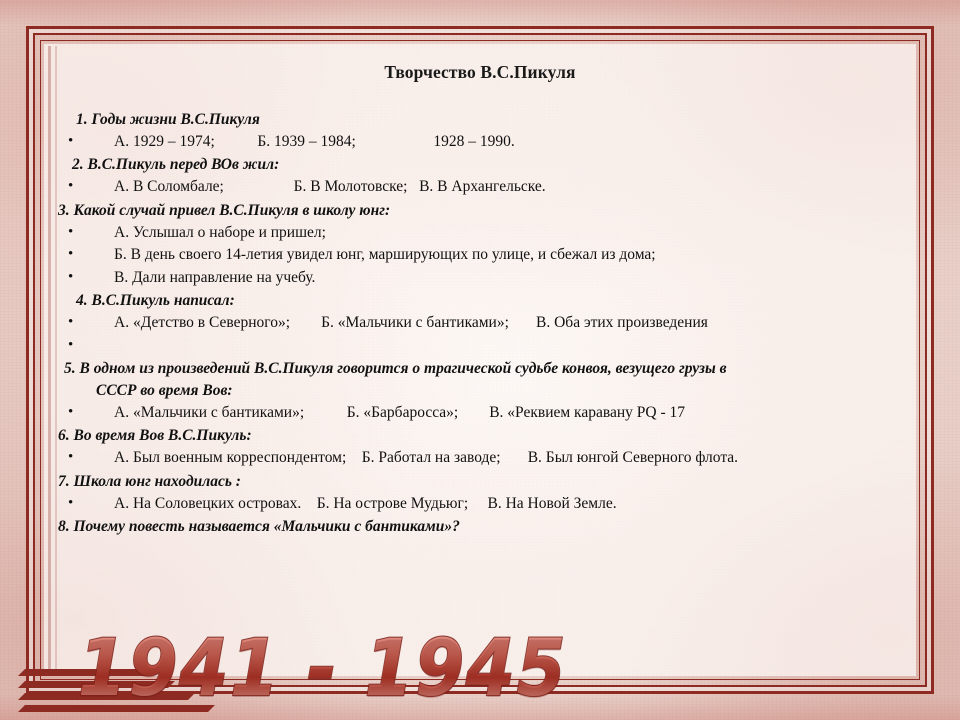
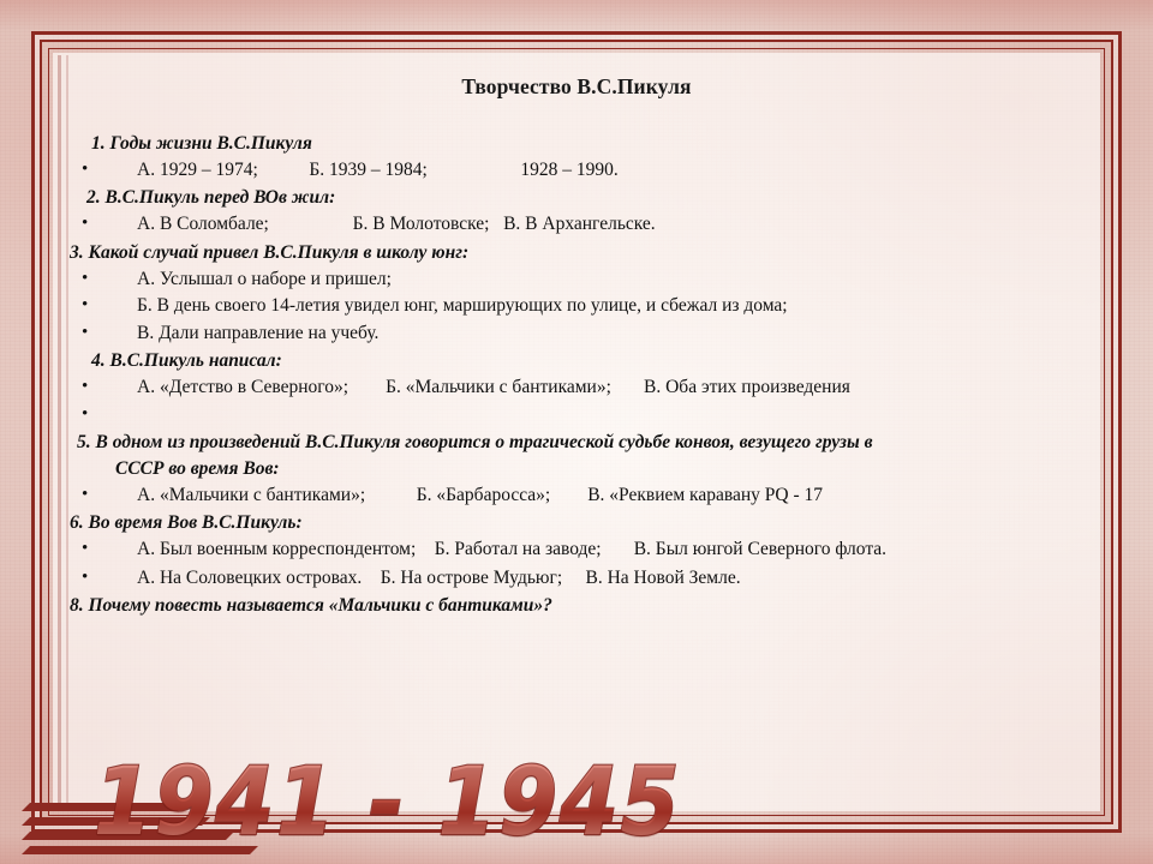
  Творчество В.С.Пикуля
  1. Годы жизни В.С.Пикуля
  •
  А. 1929 – 1974; Б. 1939 – 1984; 1928 – 1990.
  2. В.С.Пикуль перед ВОв жил:
  •
  А. В Соломбале; Б. В Молотовске; В. В Архангельске.
  3. Какой случай привел В.С.Пикуля в школу юнг:
  •
  А. Услышал о наборе и пришел;
  •
  Б. В день своего 14-летия увидел юнг, марширующих по улице, и сбежал из дома;
  •
  В. Дали направление на учебу.
  4. В.С.Пикуль написал:
  •
  А. «Детство в Северного»; Б. «Мальчики с бантиками»; В. Оба этих произведения
  •
  5. В одном из произведений В.С.Пикуля говорится о трагической судьбе конвоя, везущего грузы в
  СССР во время Вов:
  •
  А. «Мальчики с бантиками»; Б. «Барбаросса»; В. «Реквием каравану PQ - 17
  6. Во время Вов В.С.Пикуль:
  •
  А. Был военным корреспондентом; Б. Работал на заводе; В. Был юнгой Северного флота.
- 7. Школа юнг находилась :
  •
  А. На Соловецких островах. Б. На острове Мудьюг; В. На Новой Земле.
  8. Почему повесть называется «Мальчики с бантиками»?
  1941 - 1945
